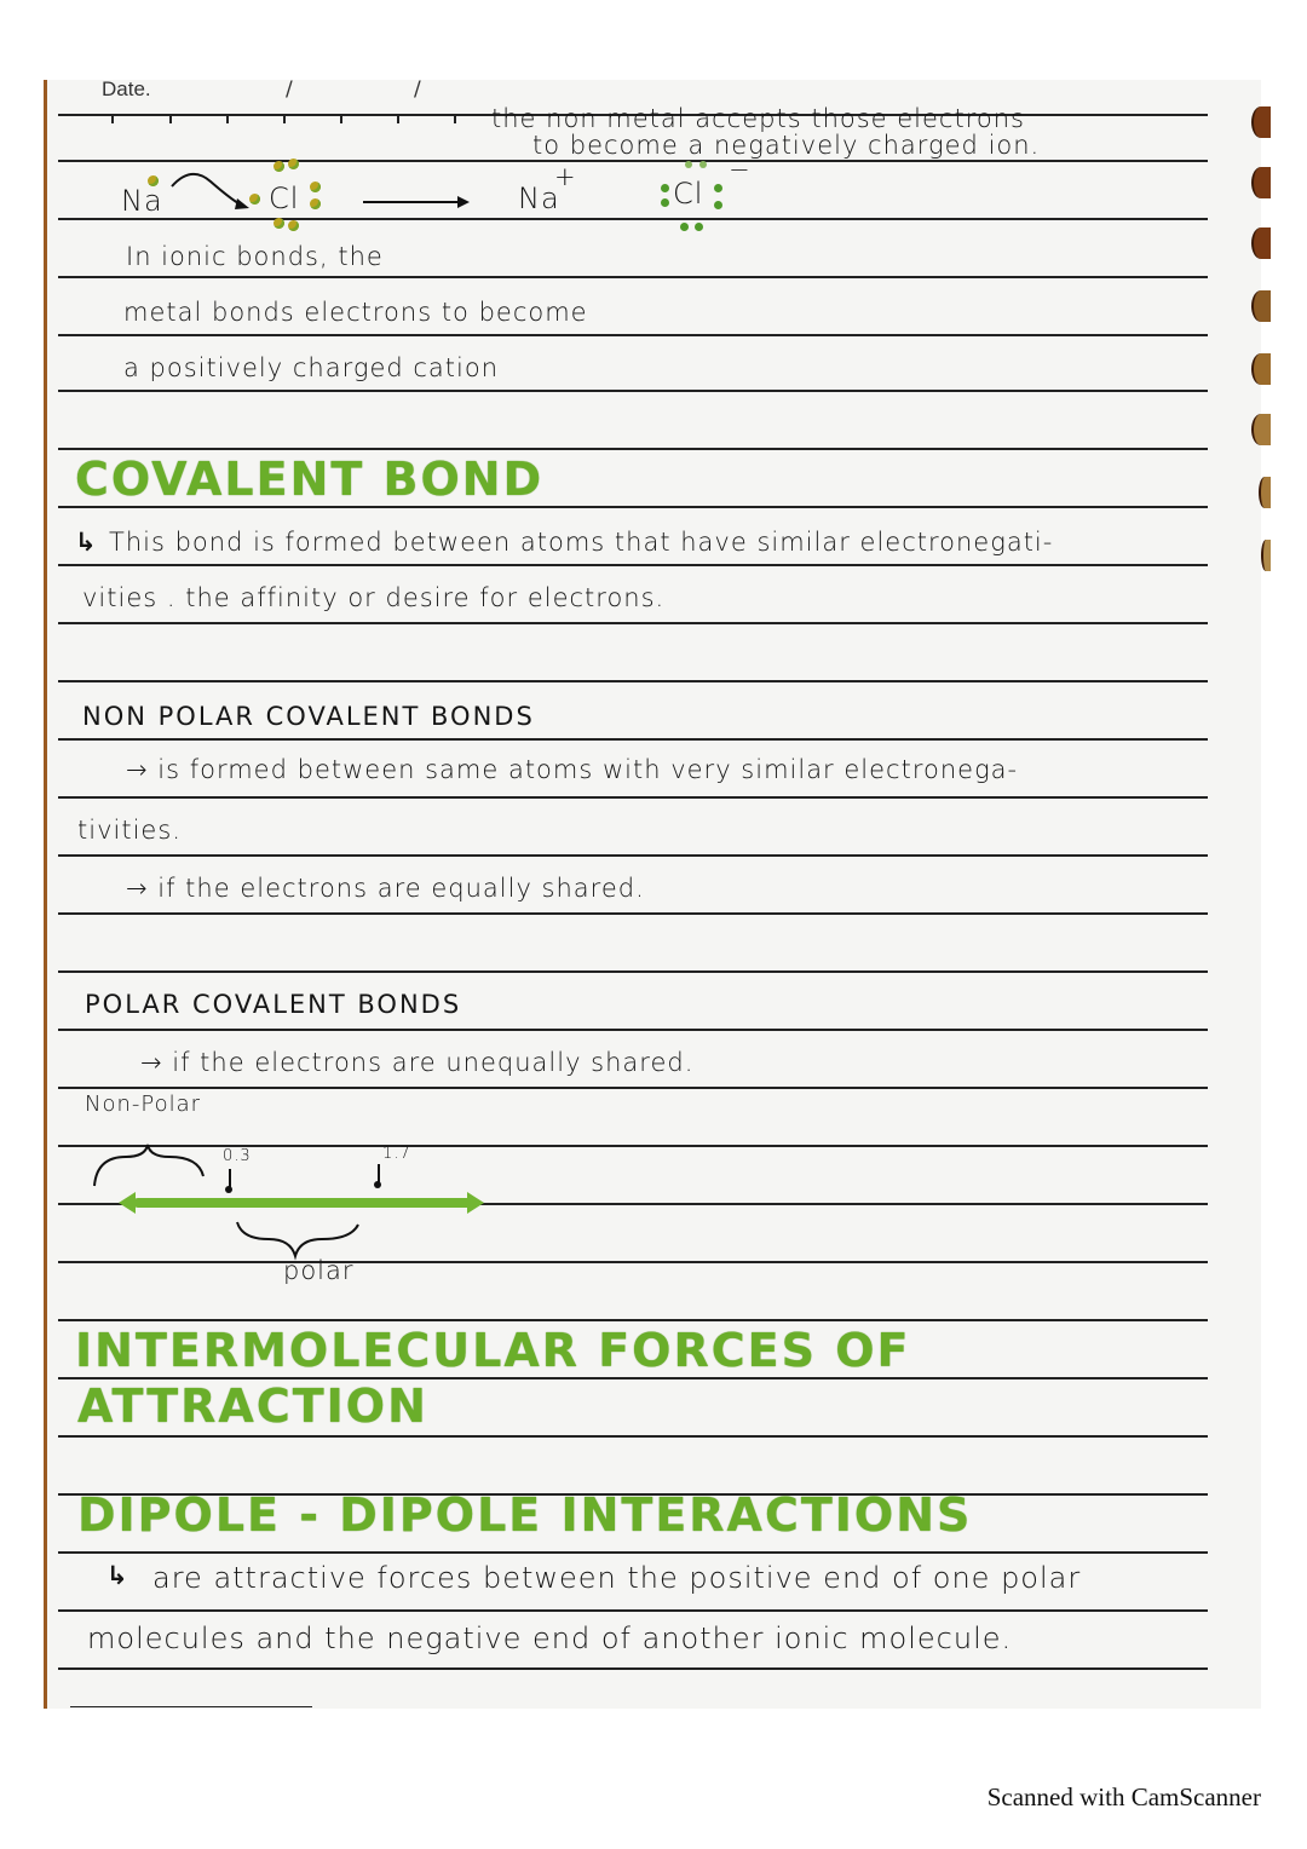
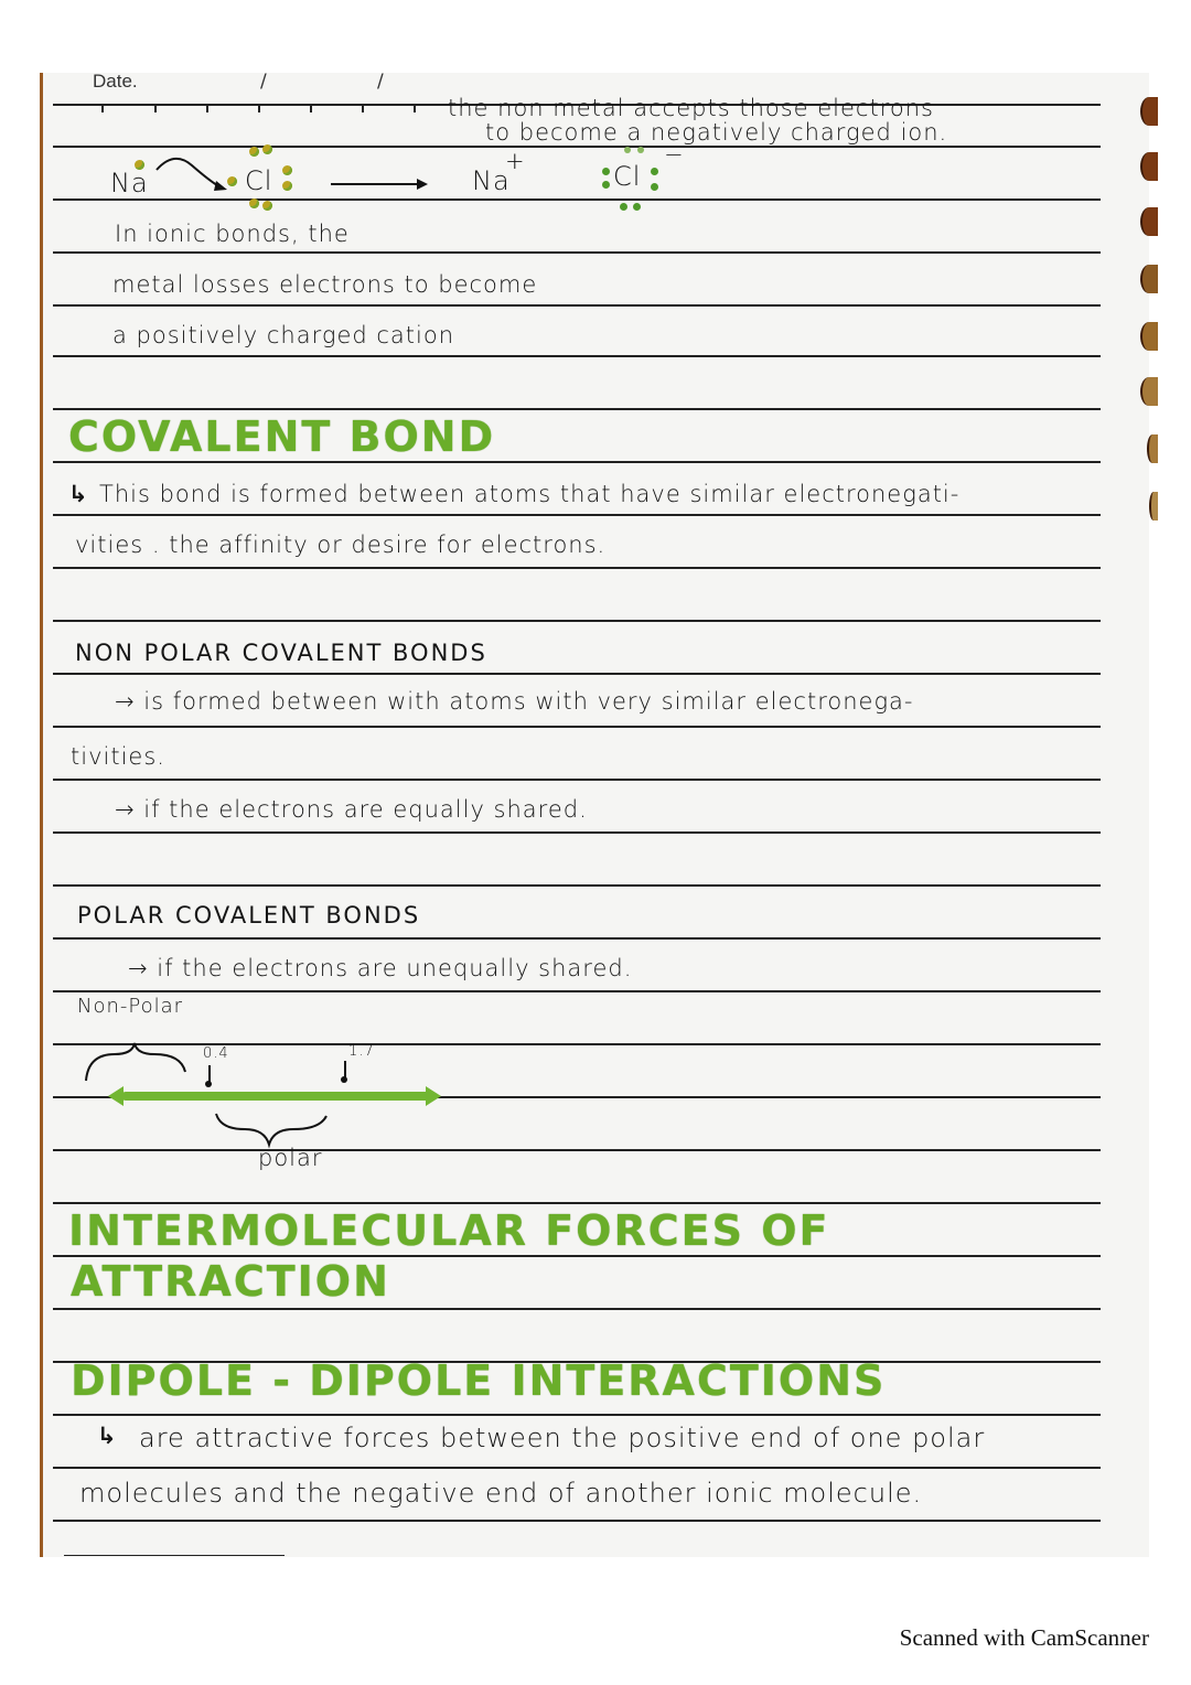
  Date.
  /
  /
  the non metal accepts those electrons
  to become a negatively charged ion.
  Na
  Cl
  Na
  +
  Cl
  −
  In ionic bonds, the
- metal bonds electrons to become
+ metal losses electrons to become
  a positively charged cation
  COVALENT BOND
  ↳
  This bond is formed between atoms that have similar electronegati-
  vities . the affinity or desire for electrons.
  NON POLAR COVALENT BONDS
- → is formed between same atoms with very similar electronega-
+ → is formed between with atoms with very similar electronega-
  tivities.
  → if the electrons are equally shared.
  POLAR COVALENT BONDS
  → if the electrons are unequally shared.
  Non-Polar
- 0.3
+ 0.4
  1.7
  polar
  INTERMOLECULAR FORCES OF
  ATTRACTION
  DIPOLE - DIPOLE INTERACTIONS
  ↳
  are attractive forces between the positive end of one polar
  molecules and the negative end of another ionic molecule.
  Scanned with CamScanner
